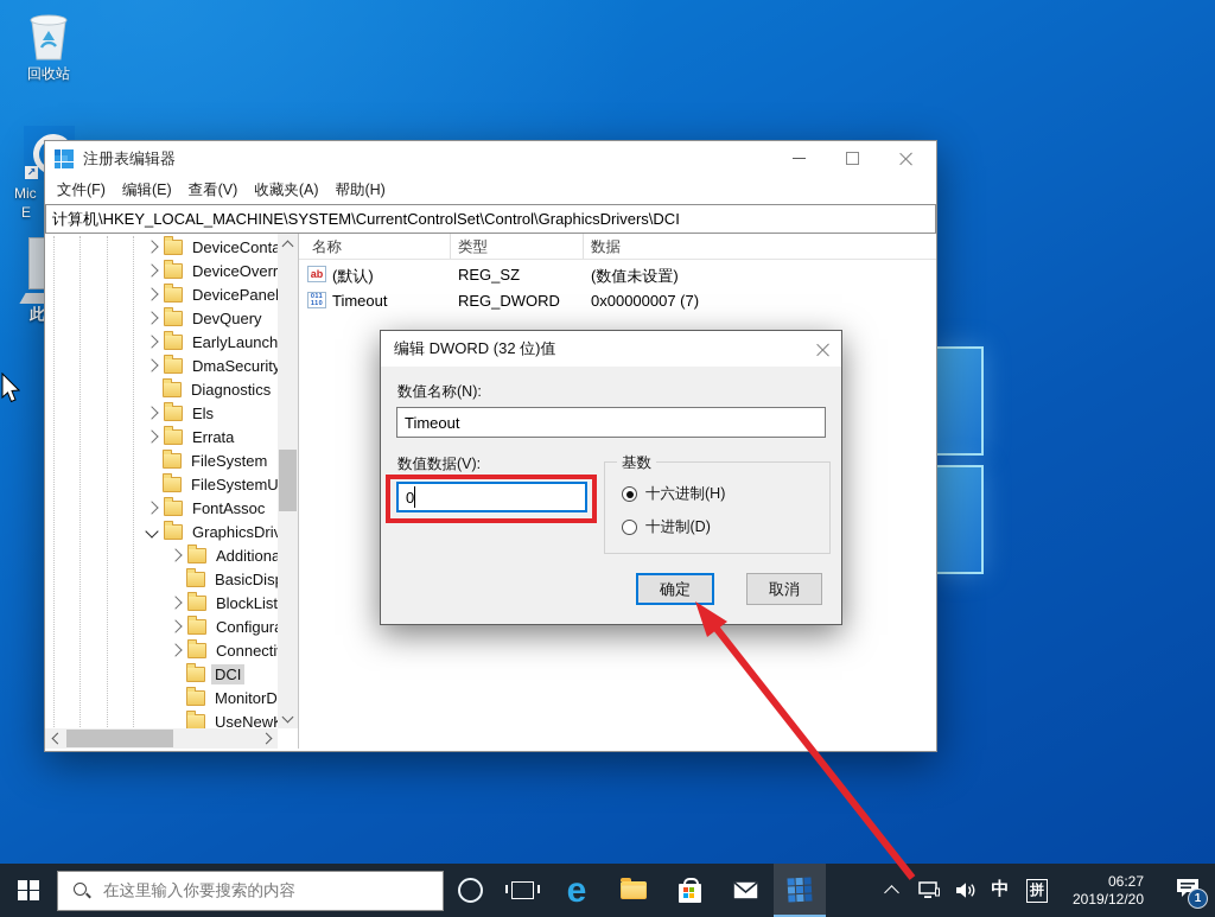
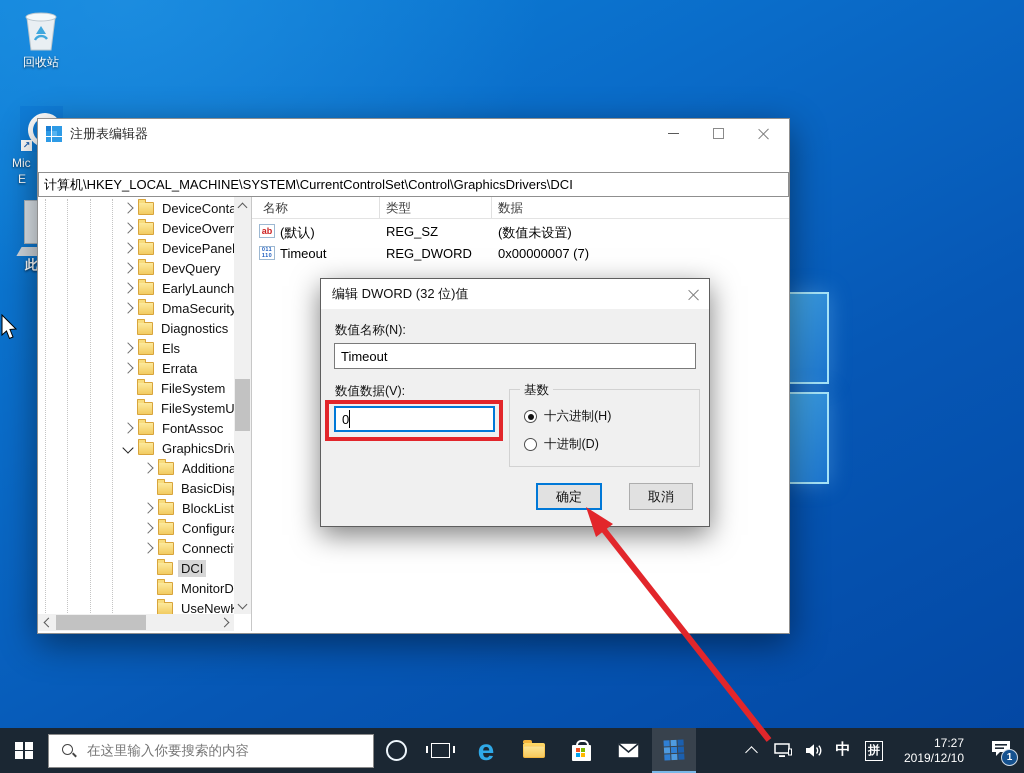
  回收站
  ↗
  Mic
  E
  此
  注册表编辑器
- 文件(F)
- 编辑(E)
- 查看(V)
- 收藏夹(A)
- 帮助(H)
  计算机\HKEY_LOCAL_MACHINE\SYSTEM\CurrentControlSet\Control\GraphicsDrivers\DCI
  DeviceConta
  DeviceOverr
  DevicePane
  DevQuery
  EarlyLaunch
  DmaSecurit
  Diagnostics
  Els
  Errata
  FileSystem
  FileSystemU
  FontAssoc
  GraphicsDri
  Additiona
  BasicDis
  BlockList
  Configur
  Connecti
  DCI
  MonitorD
  UseNew
  名称
  类型
  数据
  ab
  (默认)
  REG_SZ
  (数值未设置)
  Timeout
  REG_DWORD
  0x00000007 (7)
  编辑 DWORD (32 位)值
  数值名称(N):
  Timeout
  数值数据(V):
  0
  基数
  十六进制(H)
  十进制(D)
  确定
  取消
  在这里输入你要搜索的内容
  e
  中
  拼
- 06:27
+ 17:27
- 2019/12/20
+ 2019/12/10
  1
